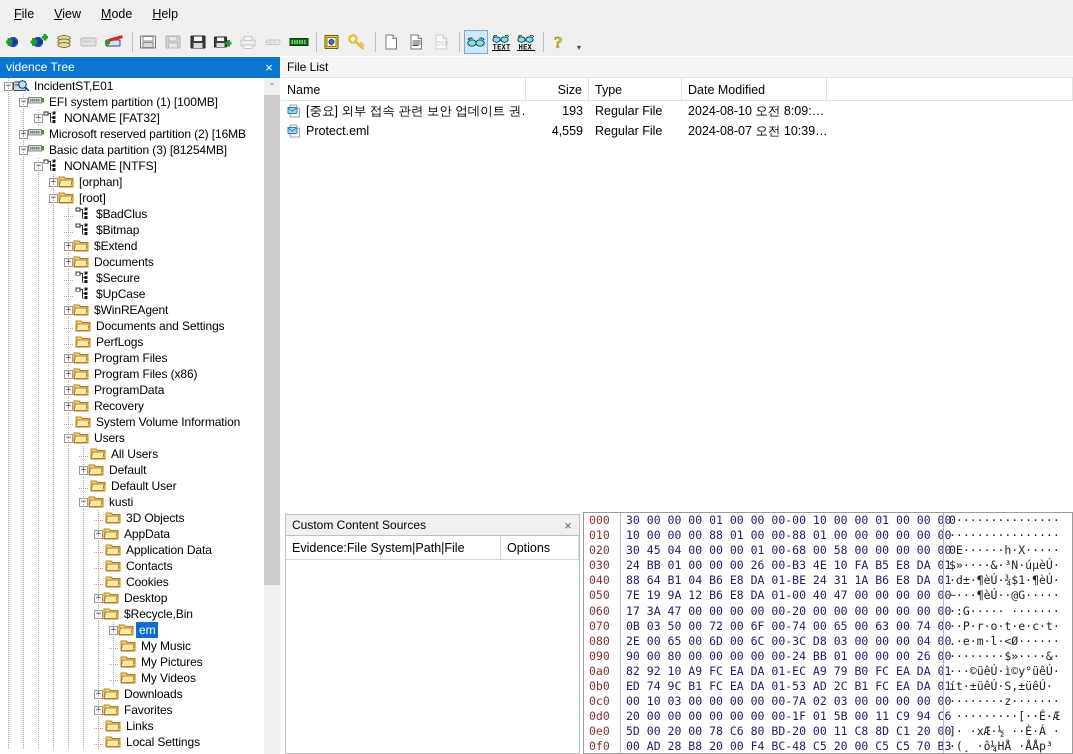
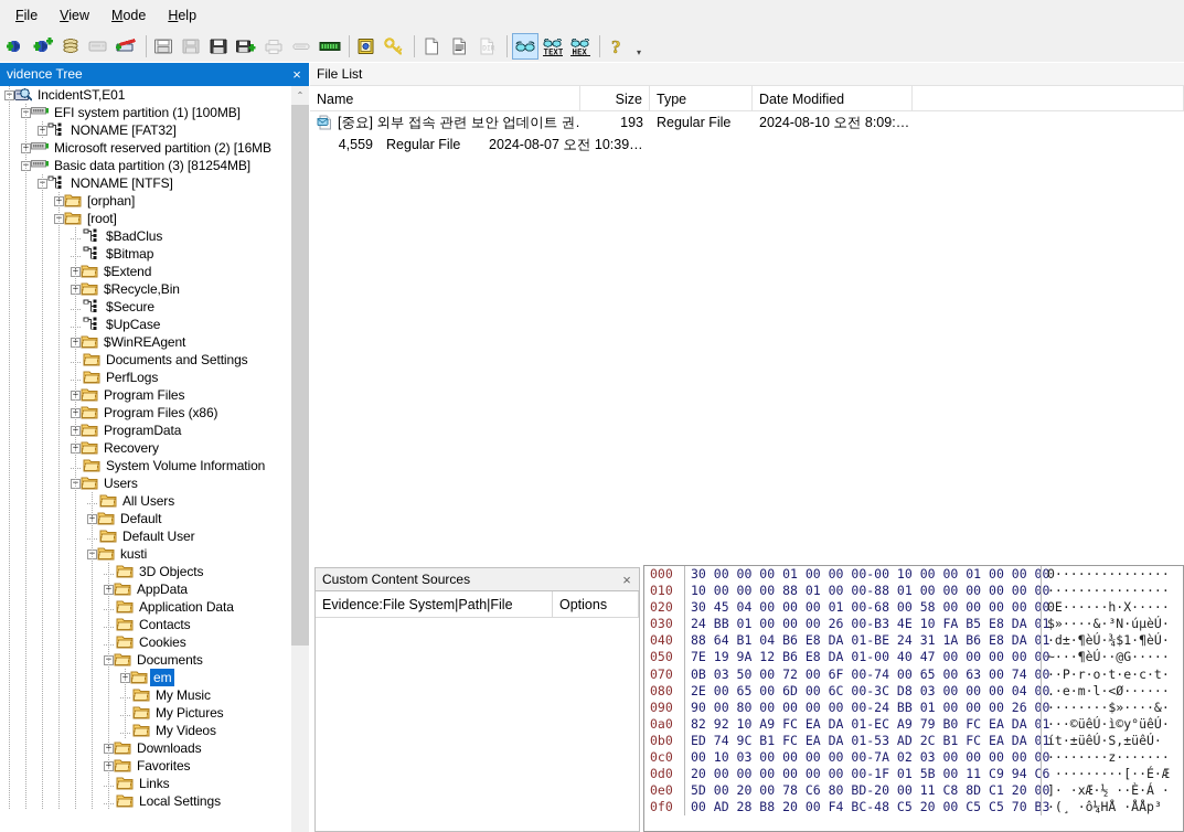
  File
  View
  Mode
  Help
  TEXT
  HEX
  ?
  ▾
  vidence Tree
  ×
  IncidentST,E01
  EFI system partition (1) [100MB]
  NONAME [FAT32]
  Microsoft reserved partition (2) [16MB
  Basic data partition (3) [81254MB]
  NONAME [NTFS]
  [orphan]
  [root]
  $BadClus
  $Bitmap
  $Extend
- Documents
+ $Recycle,Bin
  $Secure
  $UpCase
  $WinREAgent
  Documents and Settings
  PerfLogs
  Program Files
  Program Files (x86)
  ProgramData
  Recovery
  System Volume Information
  Users
  All Users
  Default
  Default User
  kusti
  3D Objects
  AppData
  Application Data
  Contacts
  Cookies
- Desktop
- $Recycle,Bin
+ Documents
  em
  My Music
  My Pictures
  My Videos
  Downloads
  Favorites
  Links
  Local Settings
  ⌃
  File List
  Name
  Size
  Type
  Date Modified
  [중요] 외부 접속 관련 보안 업데이트 권
  193
  Regular File
  2024-08-10 오전 8:09:…
- Protect.eml
  4,559
  Regular File
  2024-08-07 오전 10:39…
  Custom Content Sources
  ×
  Evidence:File System|Path|File
  Options
  000
  30 00 00 00 01 00 00 00-00 10 00 00 01 00 00 00
  0···············
  010
  10 00 00 00 88 01 00 00-88 01 00 00 00 00 00 00
  ················
  020
  30 45 04 00 00 00 01 00-68 00 58 00 00 00 00 00
  0E······h·X·····
  030
  24 BB 01 00 00 00 26 00-B3 4E 10 FA B5 E8 DA 01
  $»····&·³N·úµèÚ·
  040
  88 64 B1 04 B6 E8 DA 01-BE 24 31 1A B6 E8 DA 01
  ·d±·¶èÚ·¾$1·¶èÚ·
  050
  7E 19 9A 12 B6 E8 DA 01-00 40 47 00 00 00 00 00
  ~···¶èÚ··@G·····
- 060
- 17 3A 47 00 00 00 00 00-20 00 00 00 00 00 00 00
- ·:G····· ·······
  070
  0B 03 50 00 72 00 6F 00-74 00 65 00 63 00 74 00
  ··P·r·o·t·e·c·t·
  080
  2E 00 65 00 6D 00 6C 00-3C D8 03 00 00 00 04 00
  .·e·m·l·<Ø······
  090
  90 00 80 00 00 00 00 00-24 BB 01 00 00 00 26 00
  ········$»····&·
  0a0
  82 92 10 A9 FC EA DA 01-EC A9 79 B0 FC EA DA 01
  ···©üêÚ·ì©y°üêÚ·
  0b0
  ED 74 9C B1 FC EA DA 01-53 AD 2C B1 FC EA DA 01
  ít·±üêÚ·S­,±üêÚ·
  0c0
  00 10 03 00 00 00 00 00-7A 02 03 00 00 00 00 00
  ········z·······
  0d0
  20 00 00 00 00 00 00 00-1F 01 5B 00 11 C9 94 C6
  ·········[··É·Æ
  0e0
  5D 00 20 00 78 C6 80 BD-20 00 11 C8 8D C1 20 00
  ]· ·xÆ·½ ··È·Á ·
  0f0
  00 AD 28 B8 20 00 F4 BC-48 C5 20 00 C5 C5 70 B3
  ·­(¸ ·ô¼HÅ ·ÅÅp³
